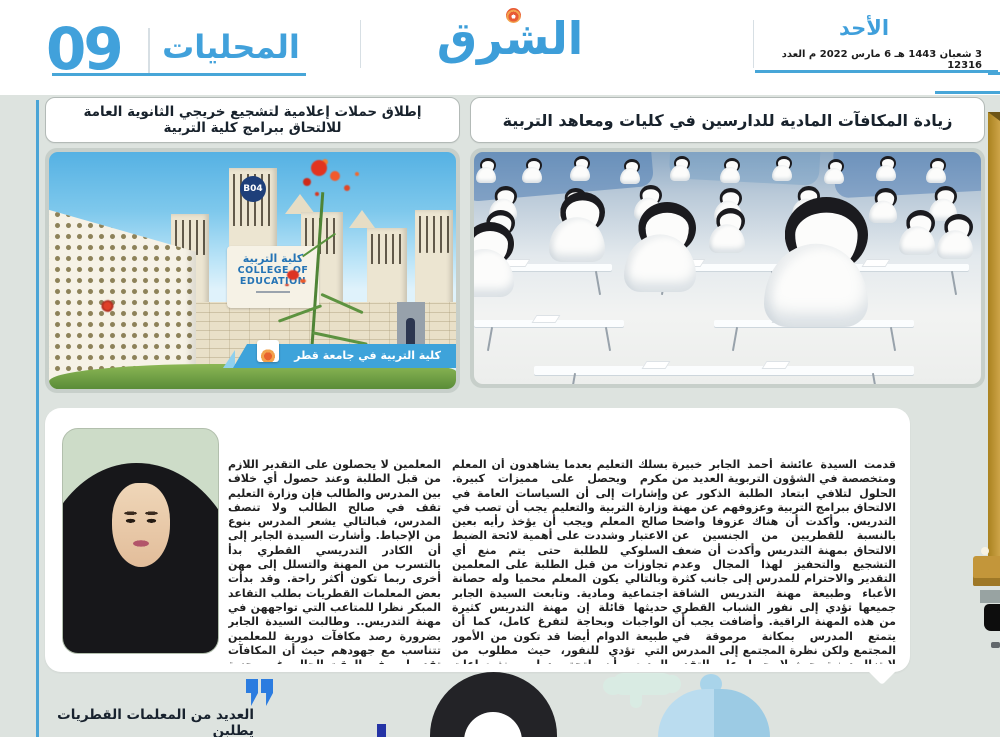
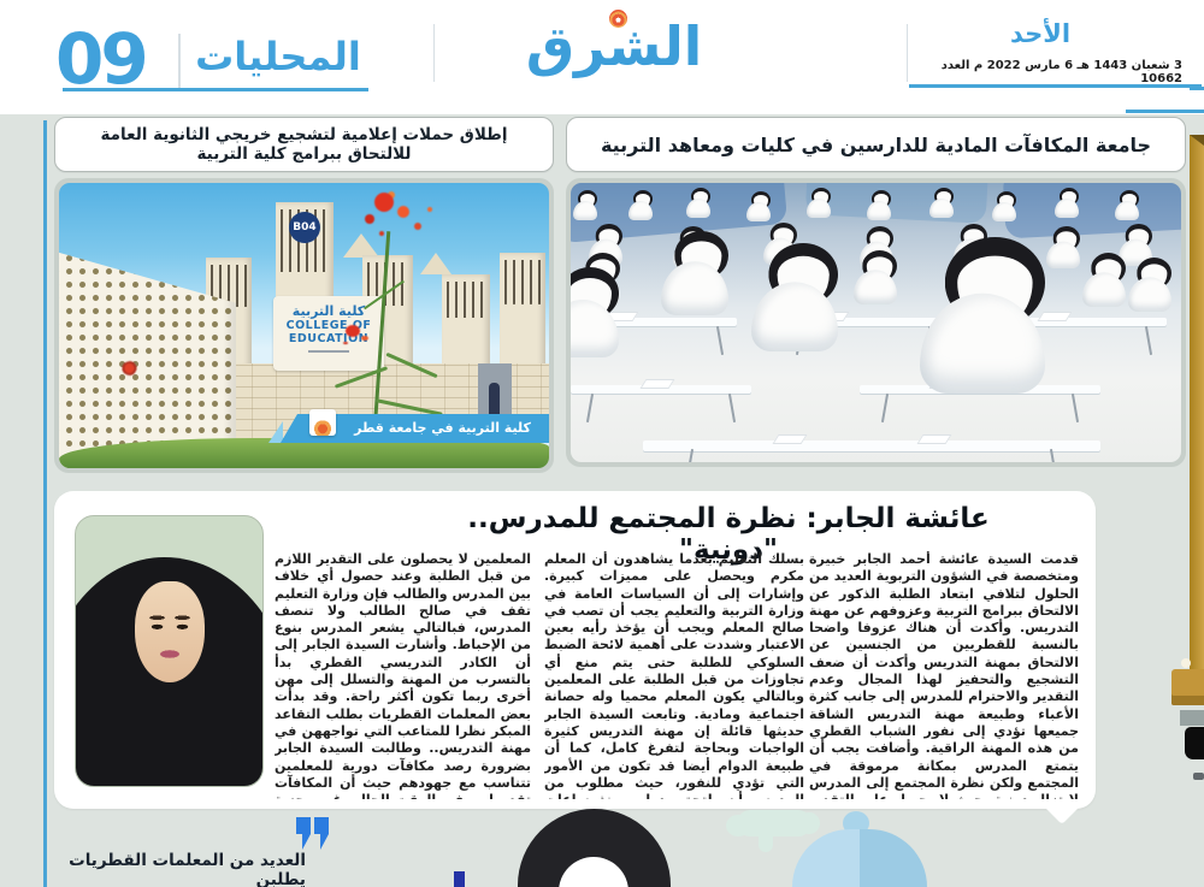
  09
  المحليات
  الشرق
  الأحد
- 3 شعبان 1443 هـ 6 مارس 2022 م العدد 12316
+ 3 شعبان 1443 هـ 6 مارس 2022 م العدد 10662
- زيادة المكافآت المادية للدارسين في كليات ومعاهد التربية
+ جامعة المكافآت المادية للدارسين في كليات ومعاهد التربية
  إطلاق حملات إعلامية لتشجيع خريجي الثانوية العامة للالتحاق ببرامج كلية التربية
  B04
  كلية التربية
  COLLEGEF
  EDUCATION
  كلية التربية في جامعة قطر
+ عائشة الجابر: نظرة المجتمع للمدرس.. "دونية"
  قدمت السيدة عائشة أحمد الجابر خبيرة ومتخصصة في الشؤون التربوية العديد من الحلول لتلافي ابتعاد الطلبة الذكور عن الالتحاق ببرامج التربية وعزوفهم عن مهنة التدريس. وأكدت أن هناك عزوفا واضحا بالنسبة للقطريين من الجنسين عن الالتحاق بمهنة التدريس وأكدت أن ضعف التشجيع والتحفيز لهذا المجال وعدم التقدير والاحترام للمدرس إلى جانب كثرة الأعباء وطبيعة مهنة التدريس الشاقة جميعها تؤدي إلى نفور الشباب القطري من هذه المهنة الراقية. وأضافت يجب أن يتمتع المدرس بمكانة مرموقة في المجتمع ولكن نظرة المجتمع إلى المدرس
  بسلك التعليم بعدما يشاهدون أن المعلم مكرم ويحصل على مميزات كبيرة. وإشارات إلى أن السياسات العامة في وزارة التربية والتعليم يجب أن تصب في صالح المعلم ويجب أن يؤخذ رأيه بعين الاعتبار وشددت على أهمية لائحة الضبط السلوكي للطلبة حتى يتم منع أي تجاوزات من قبل الطلبة على المعلمين وبالتالي يكون المعلم محميا وله حصانة اجتماعية ومادية. وتابعت السيدة الجابر حديثها قائلة إن مهنة التدريس كثيرة الواجبات وبحاجة لتفرغ كامل، كما أن طبيعة الدوام أيضا قد تكون من الأمور التي تؤدي للنفور، حيث مطلوب من
  المعلمين لا يحصلون على التقدير اللازم من قبل الطلبة وعند حصول أي خلاف بين المدرس والطالب فإن وزارة التعليم تقف في صالح الطالب ولا تنصف المدرس، فبالتالي يشعر المدرس بنوع من الإحباط. وأشارت السيدة الجابر إلى أن الكادر التدريسي القطري بدأ بالتسرب من المهنة والتسلل إلى مهن أخرى ربما تكون أكثر راحة. وقد بدأت بعض المعلمات القطريات بطلب التقاعد المبكر نظرا للمتاعب التي تواجههن في مهنة التدريس.. وطالبت السيدة الجابر بضرورة رصد مكافآت دورية للمعلمين تتناسب مع جهودهم حيث أن المكافآت
  العديد من المعلمات القطريات يطلبن
